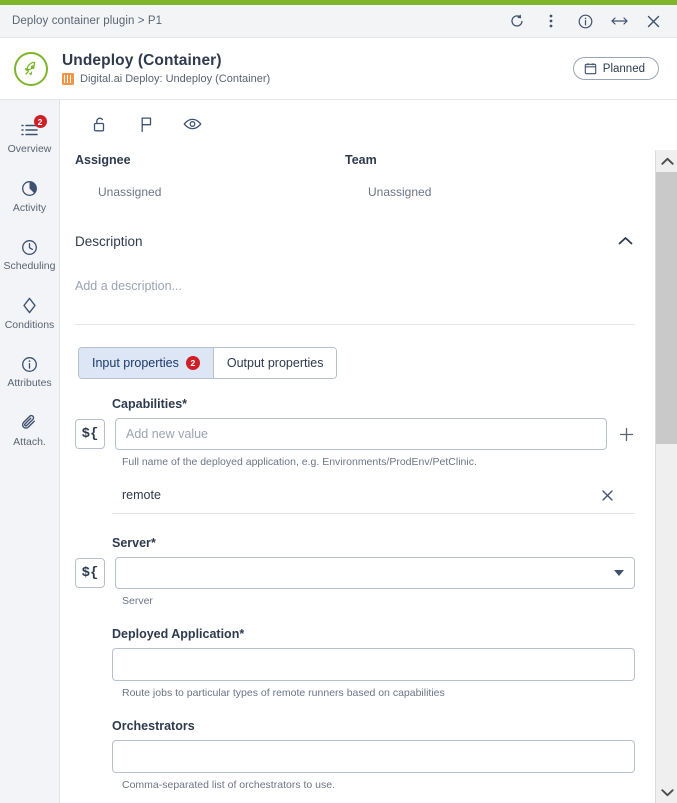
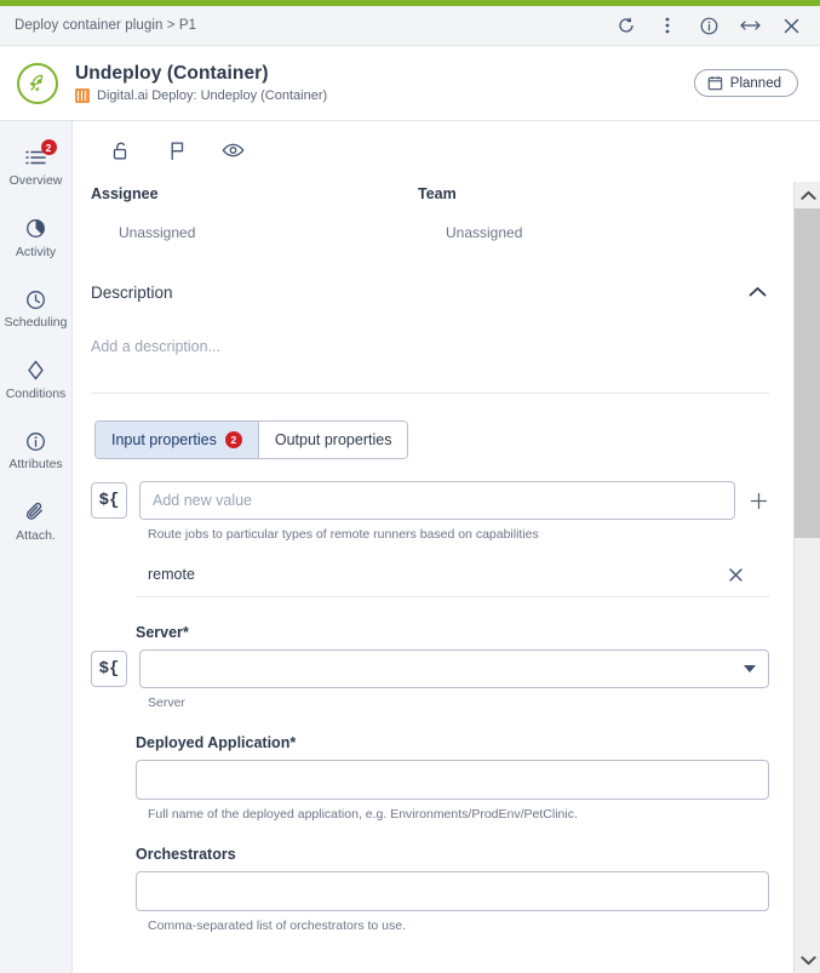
  Deploy container plugin > P1
  Undeploy (Container)
  Digital.ai Deploy: Undeploy (Container)
  Planned
  2
  Overview
  Activity
  Scheduling
  Conditions
  Attributes
  Attach.
  Assignee
  Unassigned
  Team
  Unassigned
  Description
  Add a description...
  Input properties
  2
  Output properties
- Capabilities*
  ${
  Add new value
- Full name of the deployed application, e.g. Environments/ProdEnv/PetClinic.
+ Route jobs to particular types of remote runners based on capabilities
  remote
  Server*
  ${
  Server
  Deployed Application*
- Route jobs to particular types of remote runners based on capabilities
+ Full name of the deployed application, e.g. Environments/ProdEnv/PetClinic.
  Orchestrators
  Comma-separated list of orchestrators to use.
